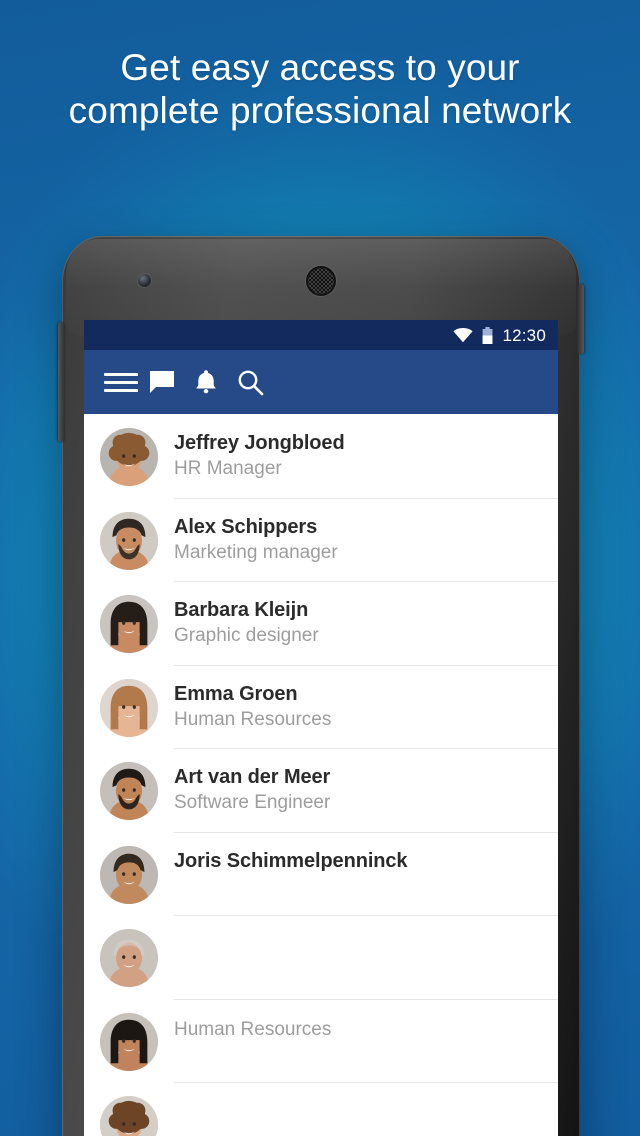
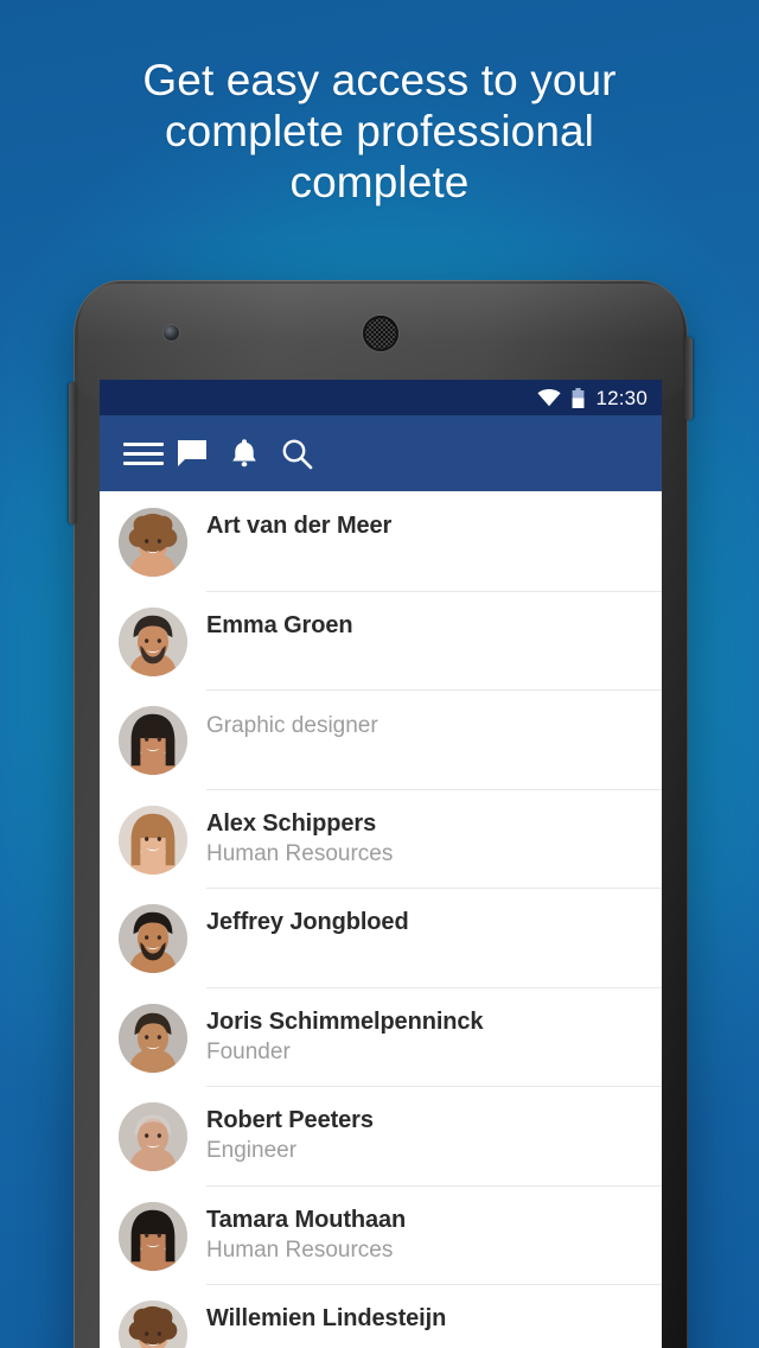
- Get easy access to your complete professional network
+ Get easy access to your complete professional complete
  12:30
- Jeffrey Jongbloed
+ Art van der Meer
- HR Manager
- Alex Schippers
+ Emma Groen
- Marketing manager
- Barbara Kleijn
  Graphic designer
- Emma Groen
+ Alex Schippers
  Human Resources
- Art van der Meer
+ Jeffrey Jongbloed
- Software Engineer
  Joris Schimmelpenninck
+ Founder
+ Robert Peeters
+ Engineer
+ Tamara Mouthaan
  Human Resources
+ Willemien Lindesteijn
